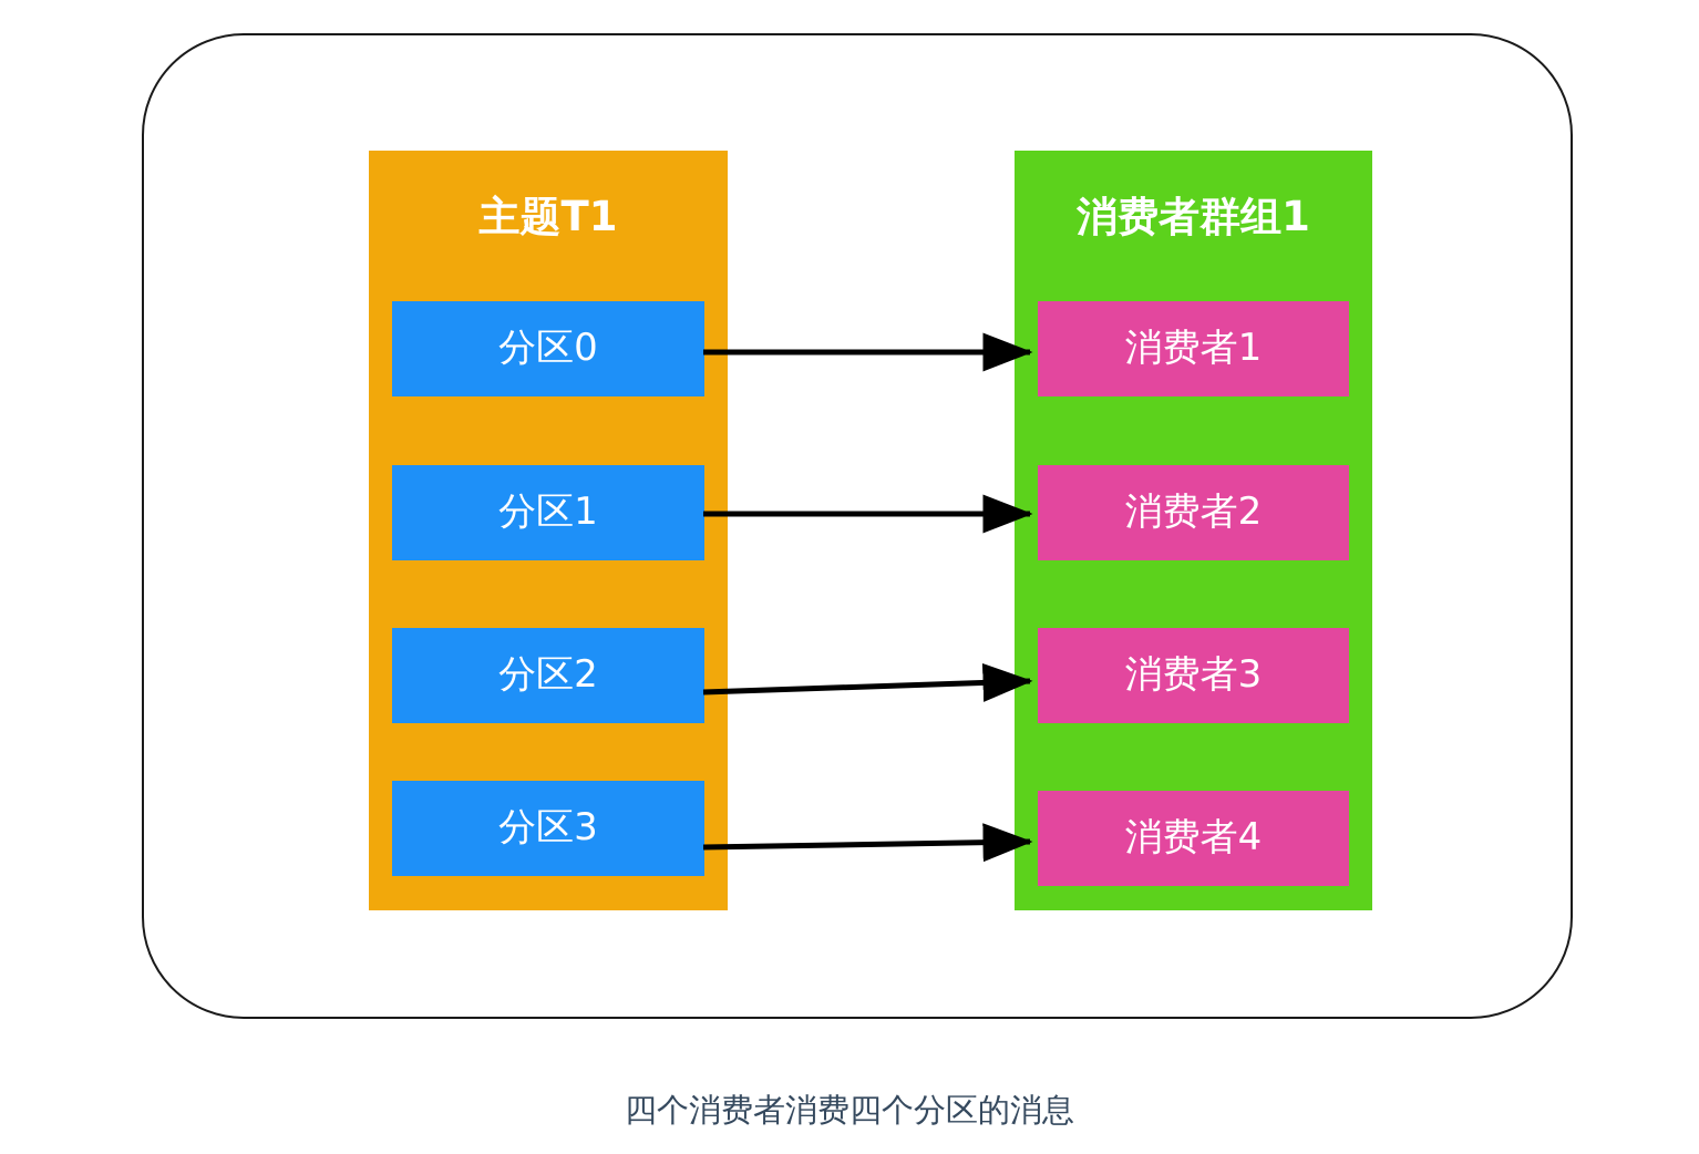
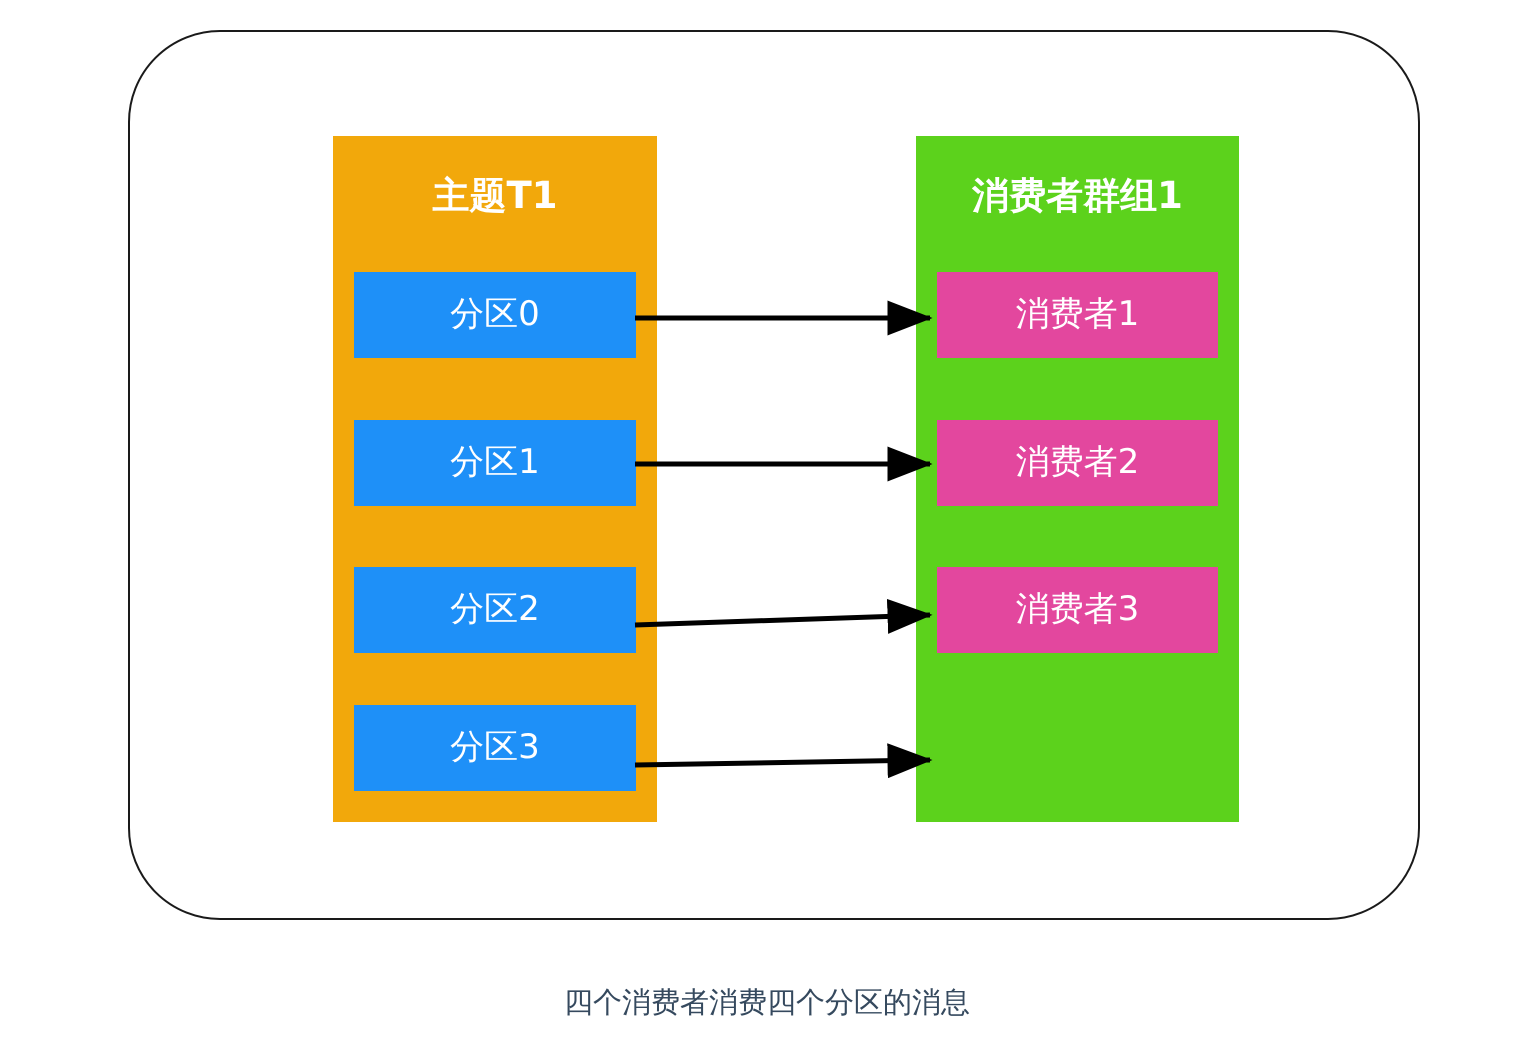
  主题T1
  分区0
  分区1
  分区2
  分区3
  消费者群组1
  消费者1
  消费者2
  消费者3
- 消费者4
  四个消费者消费四个分区的消息
